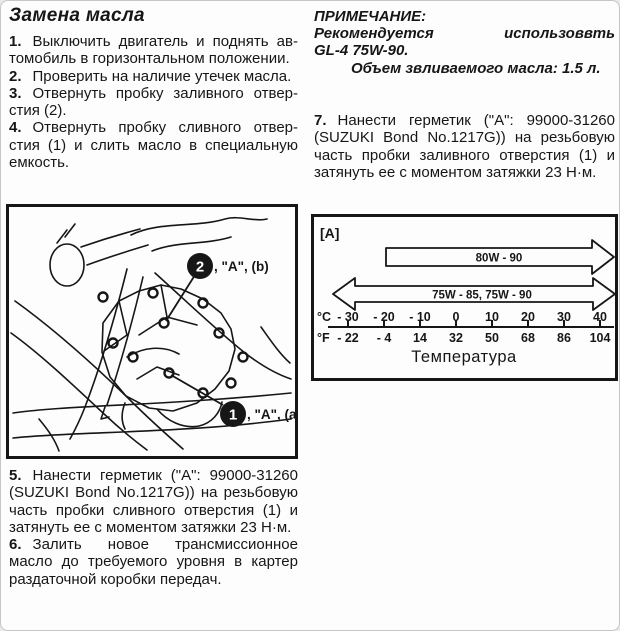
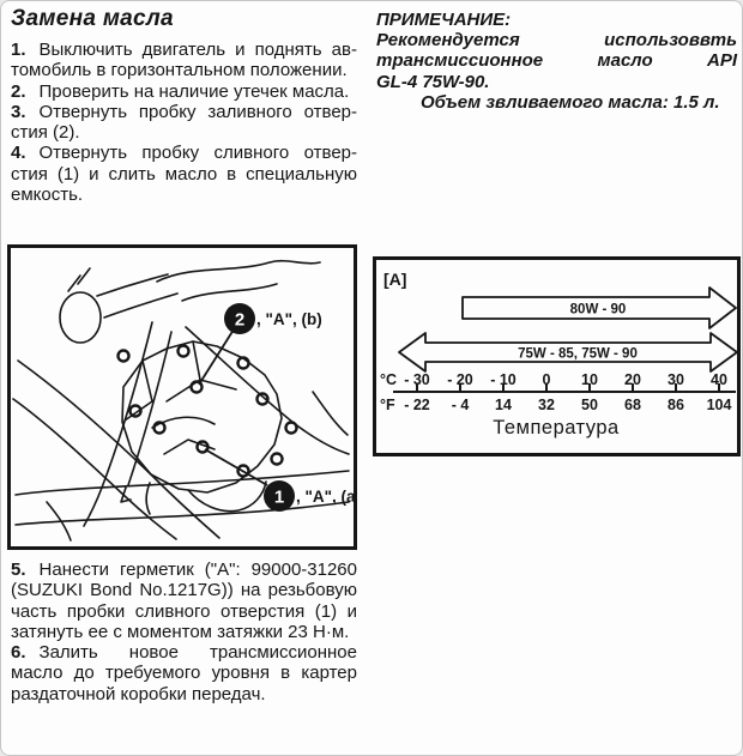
  Замена масла
  1. Выключить двигатель и поднять ав­томобиль в горизонтальном положе­нии.
  2. Проверить на наличие утечек масла.
  3. Отвернуть пробку заливного отвер­тия (2).
  4. Отвернуть пробку сливного отвер­стия (1) и слить масло в специальную емкость.
  2
  , "A", (b)
  1
  , "A", (a
  5. Нанести герметик ("А": 99000-31260 (SUZUKI Bond No.1217G)) на резьбо­вую часть пробки сливного отверстия (1) и затянуть ее с моментом затяжки 23 Н·м.
  6. Залить новое трансмиссионное масло до требуемого уровня в картер раздаточной коробки передач.
  ПРИМЕЧАНИЕ:
  Рекомендуется использоввть
+ трансмиссионное масло API
  GL-4 75W-90.
  Объем звливаемого масла: 1.5 л.
- 7. Нанести герметик ("А": 99000-31260 (SUZUKI Bond No.1217G)) на резьбо­вую часть пробки заливного отверстия (1) и затянуть ее с моментом затяжки 23 Н·м.
  80W - 90
  75W - 85, 75W - 90
  [A]
  °C
  - 30
  - 20
  - 10
  0
  10
  20
  30
  40
  °F
  - 22
  - 4
  14
  32
  50
  68
  86
  104
  Температура
